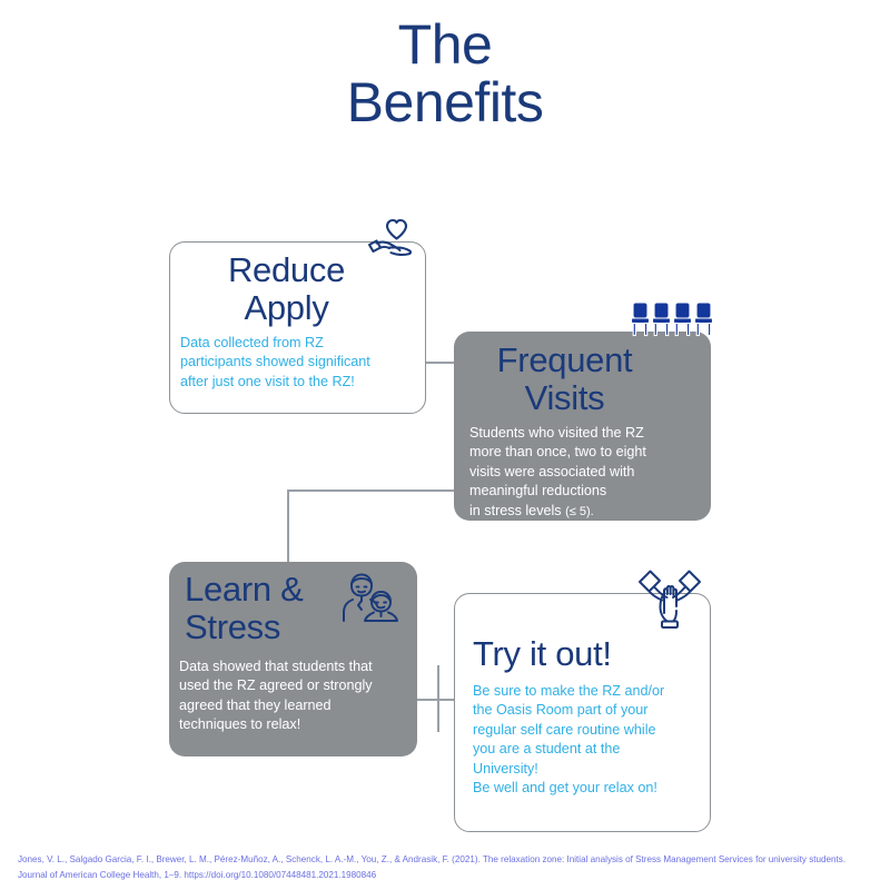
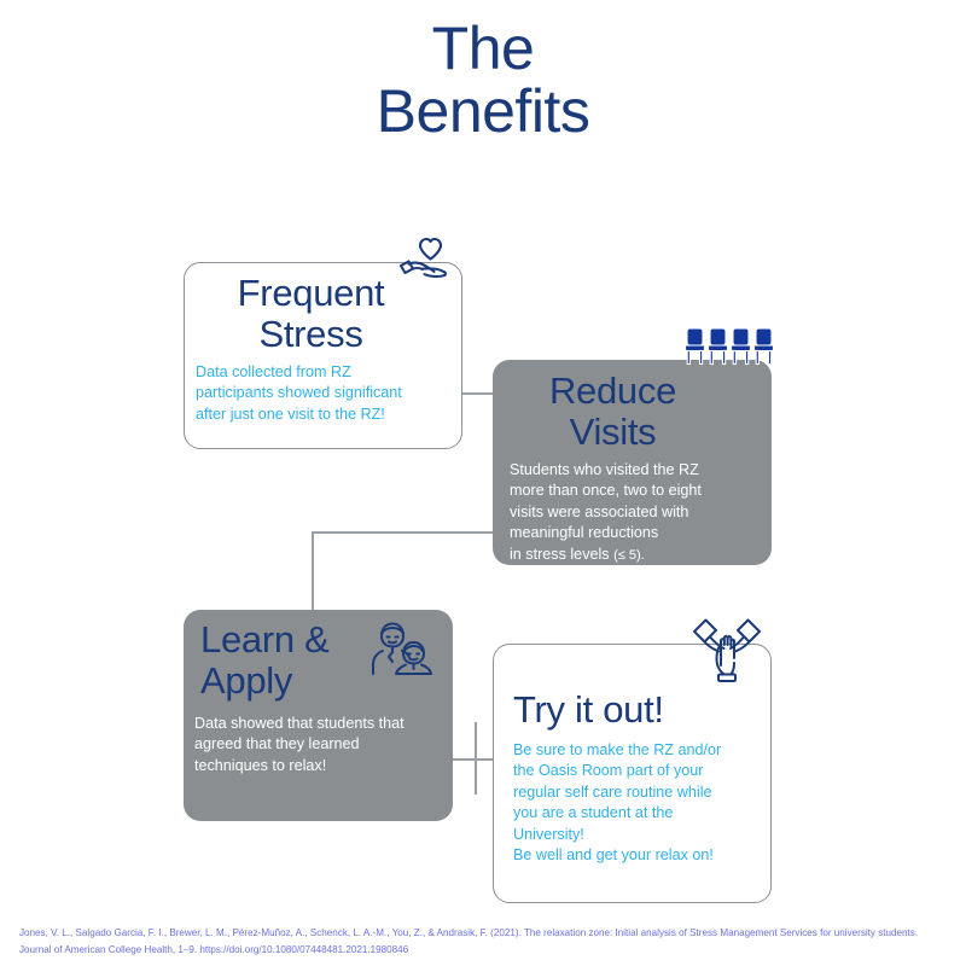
  The
  Benefits
- Reduce
+ Frequent
- Apply
+ Stress
  Data collected from RZ
  participants showed significant
  after just one visit to the RZ!
- Frequent
+ Reduce
  Visits
  Students who visited the RZ
  more than once, two to eight
  visits were associated with
  meaningful reductions
  in stress levels (≤ 5).
  Learn &
- Stress
+ Apply
  Data showed that students that
- used the RZ agreed or strongly
  agreed that they learned
  techniques to relax!
  Try it out!
  Be sure to make the RZ and/or
  the Oasis Room part of your
  regular self care routine while
  you are a student at the
  University!
  Be well and get your relax on!
  Jones, V. L., Salgado Garcia, F. I., Brewer, L. M., Pérez-Muñoz, A., Schenck, L. A.-M., You, Z., & Andrasik, F. (2021). The relaxation zone: Initial analysis of Stress Management Services for university students.
  Journal of American College Health, 1–9. https://doi.org/10.1080/07448481.2021.1980846
